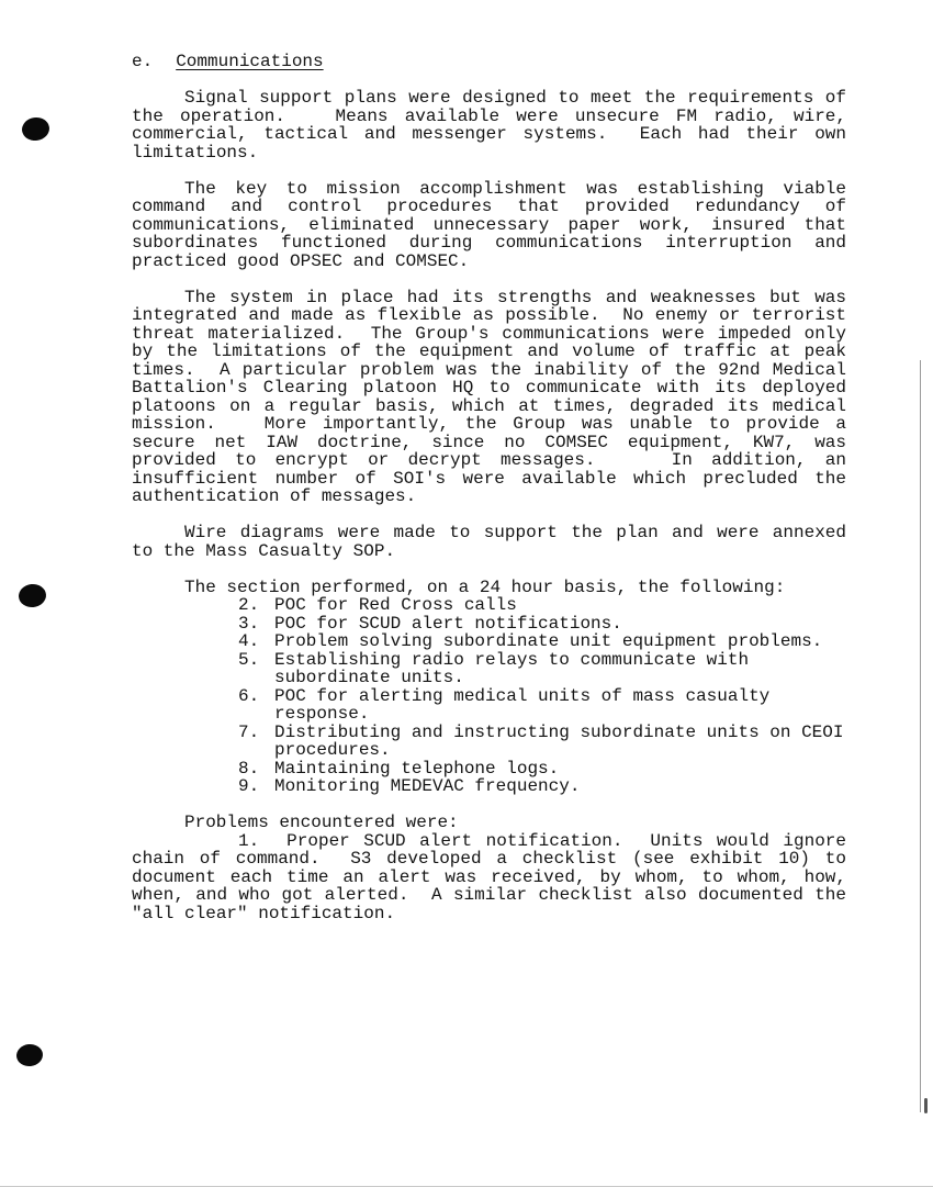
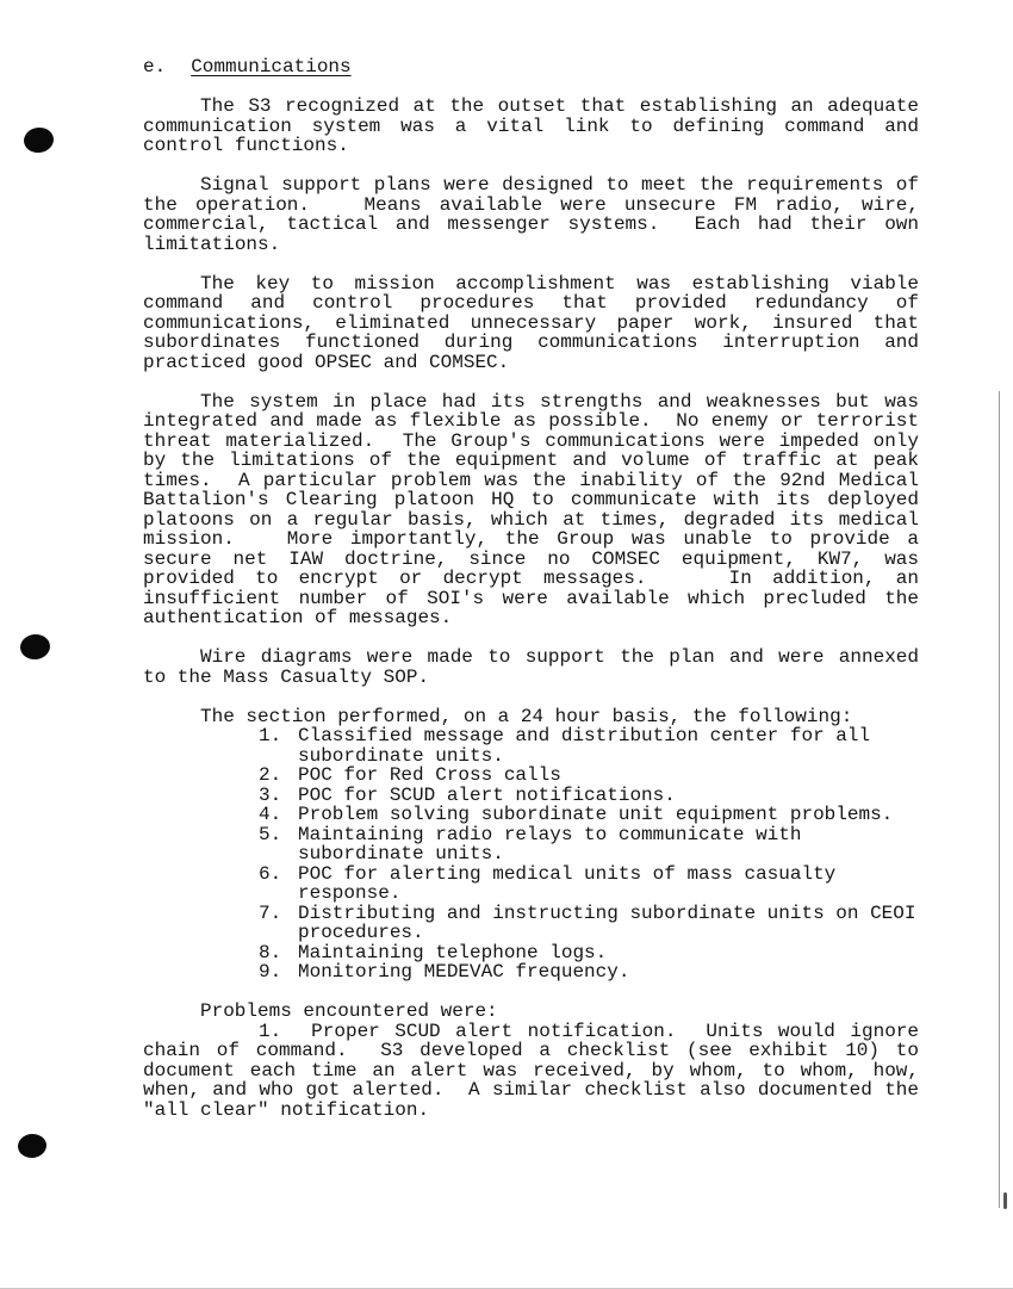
  e. Communications
+ The S3 recognized at the outset that establishing an adequate communication system was a vital link to defining command and control functions.
  Signal support plans were designed to meet the requirements of the operation. Means available were unsecure FM radio, wire, commercial, tactical and messenger systems. Each had their own limitations.
  The key to mission accomplishment was establishing viable command and control procedures that provided redundancy of communications, eliminated unnecessary paper work, insured that subordinates functioned during communications interruption and practiced good OPSEC and COMSEC.
  The system in place had its strengths and weaknesses but was integrated and made as flexible as possible. No enemy or terrorist threat materialized. The Group's communications were impeded only by the limitations of the equipment and volume of traffic at peak times. A particular problem was the inability of the 92nd Medical Battalion's Clearing platoon HQ to communicate with its deployed platoons on a regular basis, which at times, degraded its medical mission. More importantly, the Group was unable to provide a secure net IAW doctrine, since no COMSEC equipment, KW7, was provided to encrypt or decrypt messages. In addition, an insufficient number of SOI's were available which precluded the authentication of messages.
  Wire diagrams were made to support the plan and were annexed to the Mass Casualty SOP.
  The section performed, on a 24 hour basis, the following:
+ 1.
+ Classified message and distribution center for all subordinate units.
  2.
  POC for Red Cross calls
  3.
  POC for SCUD alert notifications.
  4.
  Problem solving subordinate unit equipment problems.
  5.
- Establishing radio relays to communicate with subordinate units.
+ Maintaining radio relays to communicate with subordinate units.
  6.
  POC for alerting medical units of mass casualty response.
  7.
  Distributing and instructing subordinate units on CEOI procedures.
  8.
  Maintaining telephone logs.
  9.
  Monitoring MEDEVAC frequency.
  Problems encountered were:
  1. Proper SCUD alert notification. Units would ignore chain of command. S3 developed a checklist (see exhibit 10) to document each time an alert was received, by whom, to whom, how, when, and who got alerted. A similar checklist also documented the "all clear" notification.
